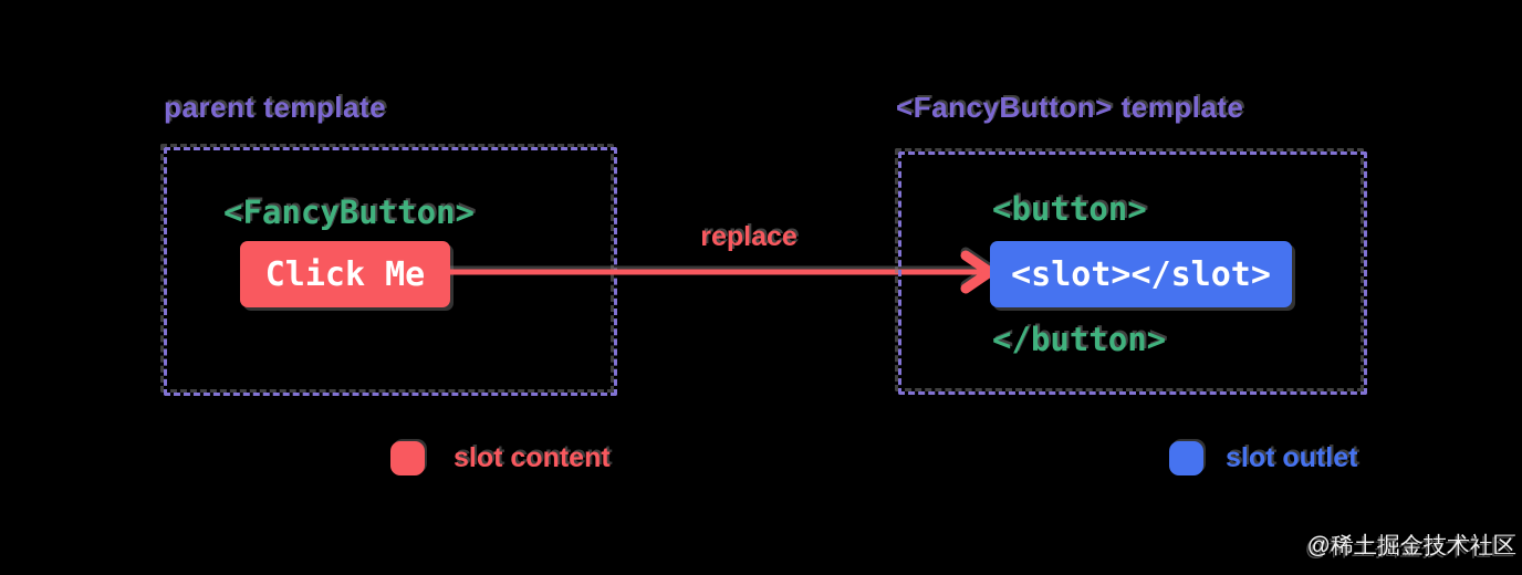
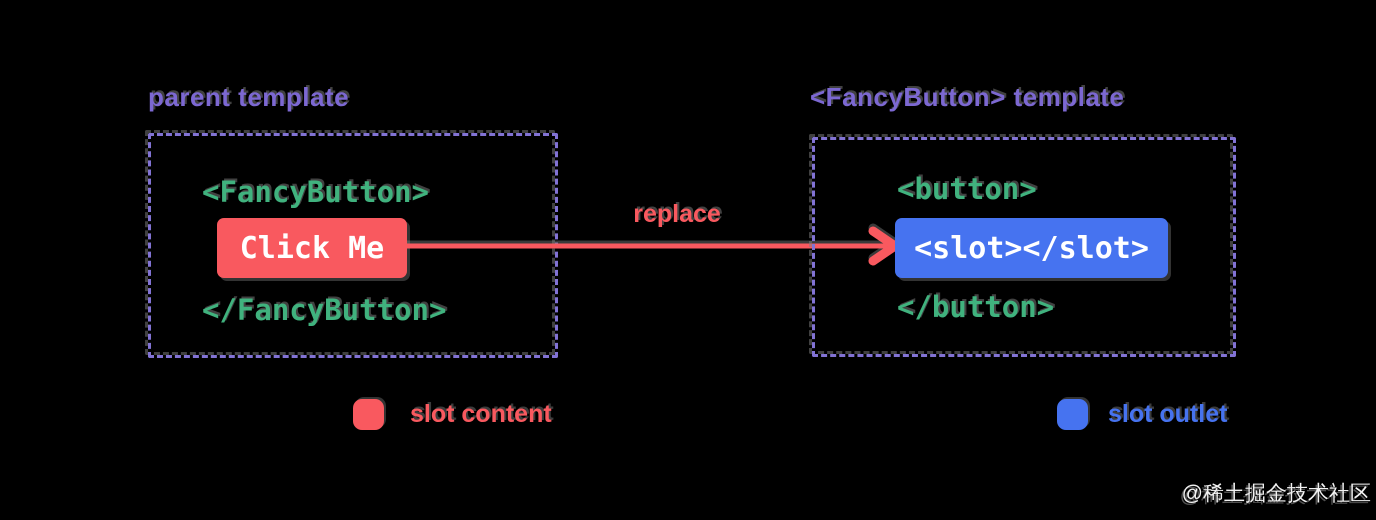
  parent template
  <FancyButton>
  Click Me
+ </FancyButton>
  replace
  <FancyButton> template
  <button>
  <slot></slot>
  </button>
  slot content
  slot outlet
  @稀土掘金技术社区
